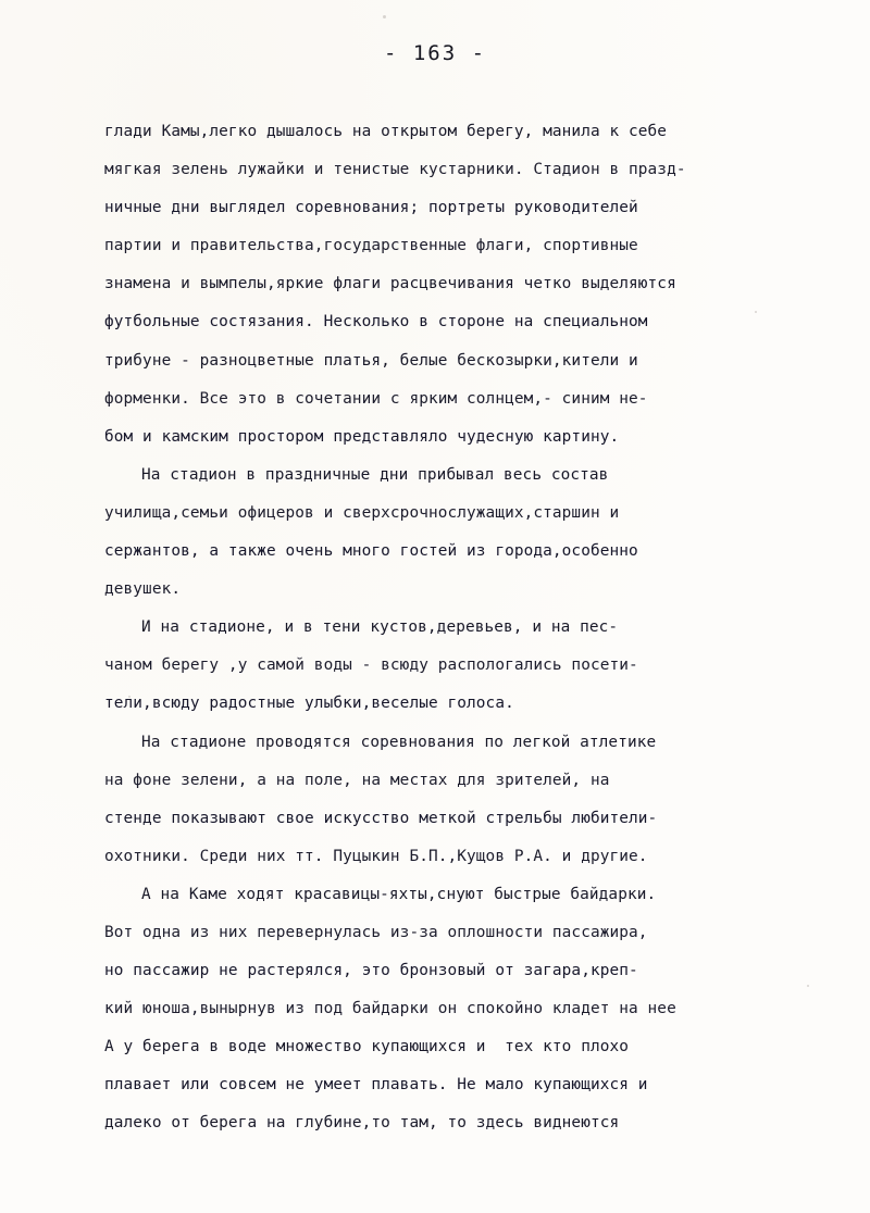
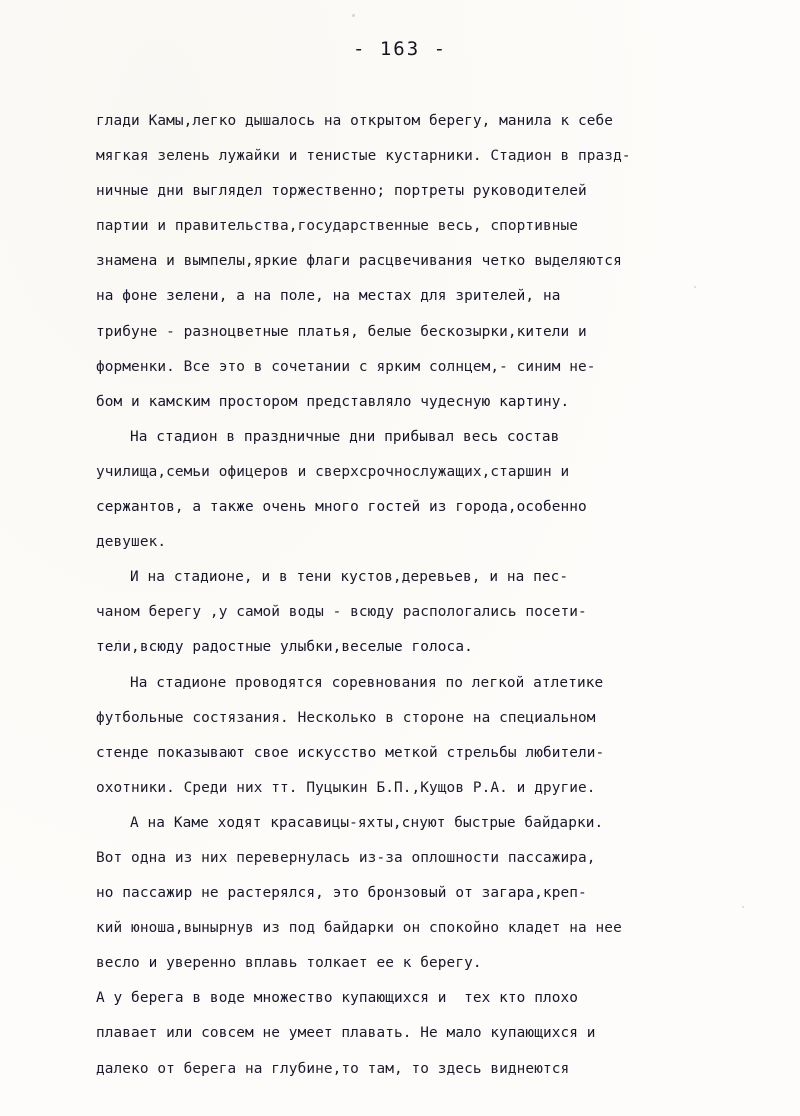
  - 163 -
  глади Камы,легко дышалось на открытом берегу, манила к себе
  мягкая зелень лужайки и тенистые кустарники. Стадион в празд-
- ничные дни выглядел соревнования; портреты руководителей
+ ничные дни выглядел торжественно; портреты руководителей
- партии и правительства,государственные флаги, спортивные
+ партии и правительства,государственные весь, спортивные
  знамена и вымпелы,яркие флаги расцвечивания четко выделяются
- футбольные состязания. Несколько в стороне на специальном
+ на фоне зелени, а на поле, на местах для зрителей, на
  трибуне - разноцветные платья, белые бескозырки,кители и
  форменки. Все это в сочетании с ярким солнцем,- синим не-
  бом и камским простором представляло чудесную картину.
  На стадион в праздничные дни прибывал весь состав
  училища,семьи офицеров и сверхсрочнослужащих,старшин и
  сержантов, а также очень много гостей из города,особенно
  девушек.
  И на стадионе, и в тени кустов,деревьев, и на пес-
  чаном берегу ,у самой воды - всюду распологались посети-
  тели,всюду радостные улыбки,веселые голоса.
  На стадионе проводятся соревнования по легкой атлетике
- на фоне зелени, а на поле, на местах для зрителей, на
+ футбольные состязания. Несколько в стороне на специальном
  стенде показывают свое искусство меткой стрельбы любители-
  охотники. Среди них тт. Пуцыкин Б.П.,Кущов Р.А. и другие.
  А на Каме ходят красавицы-яхты,снуют быстрые байдарки.
  Вот одна из них перевернулась из-за оплошности пассажира,
  но пассажир не растерялся, это бронзовый от загара,креп-
  кий юноша,вынырнув из под байдарки он спокойно кладет на нее
+ весло и уверенно вплавь толкает ее к берегу.
  А у берега в воде множество купающихся и тех кто плохо
  плавает или совсем не умеет плавать. Не мало купающихся и
  далеко от берега на глубине,то там, то здесь виднеются
